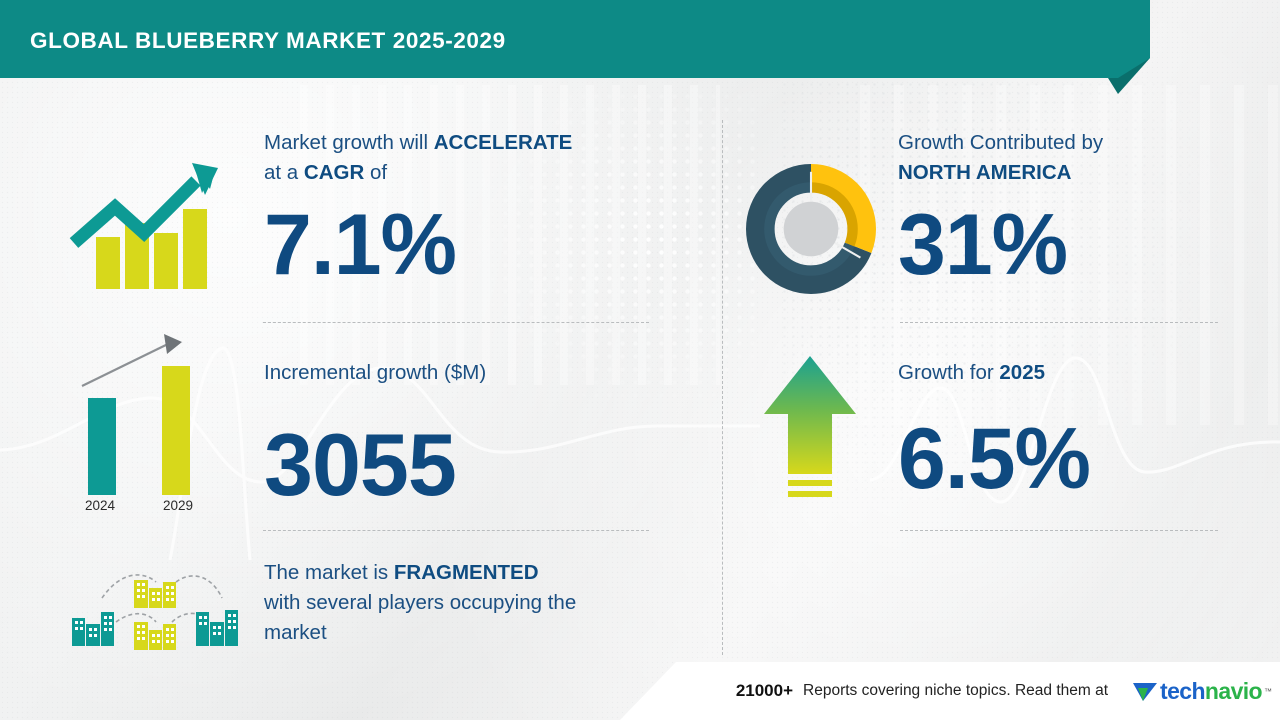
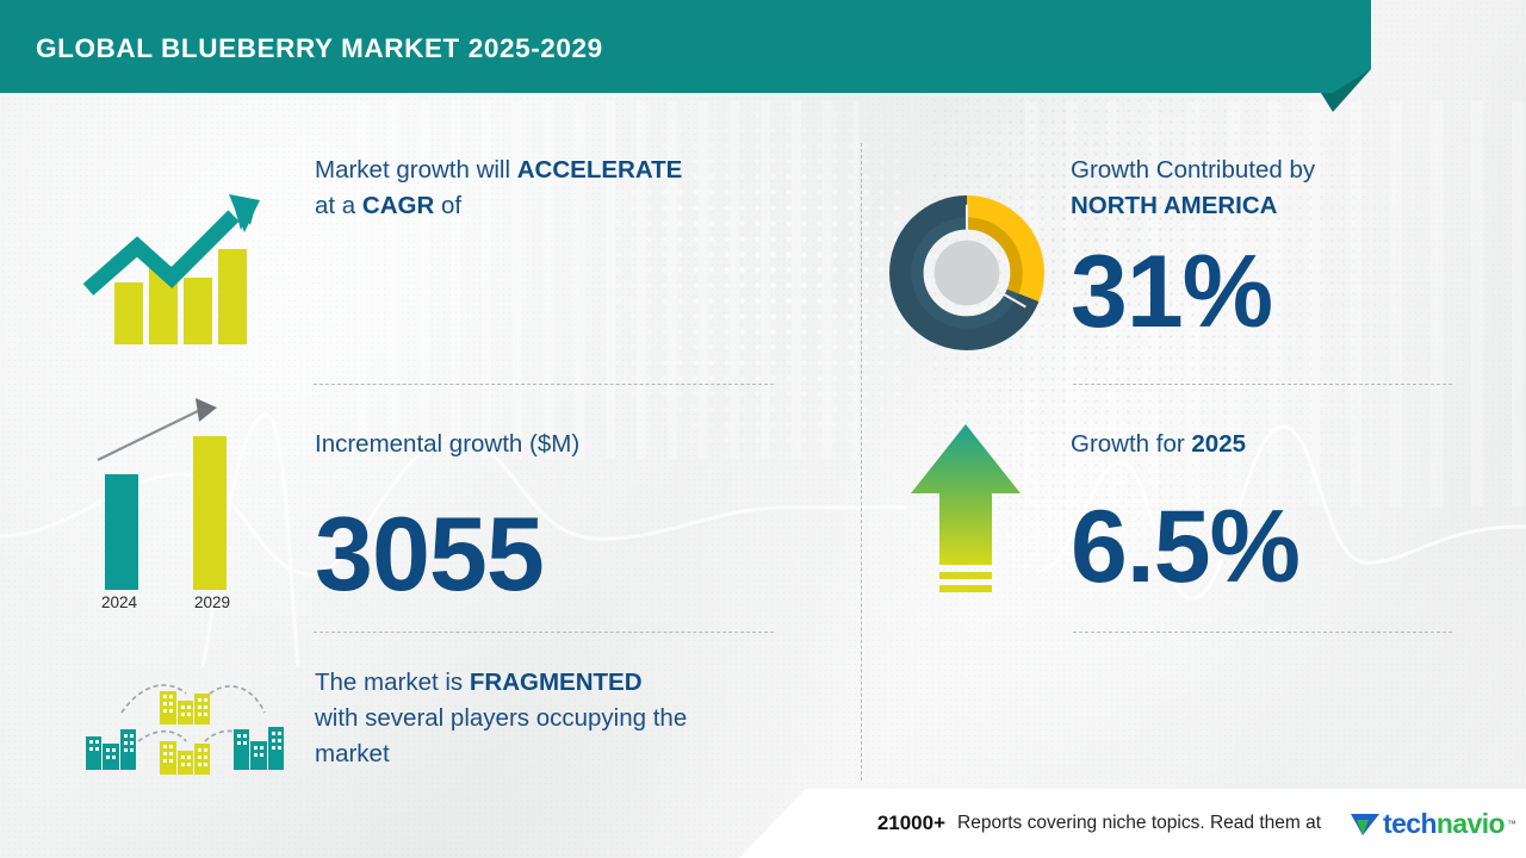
  GLOBAL BLUEBERRY MARKET 2025-2029
  Market growth will ACCELERATE
  at a CAGR of
- 7.1%
  2024
  2029
  Incremental growth ($M)
  3055
  The market is FRAGMENTED
  with several players occupying the
  market
  Growth Contributed by
  NORTH AMERICA
  31%
  Growth for 2025
  6.5%
  21000+
  Reports covering niche topics. Read them at
  technavio
  ™
